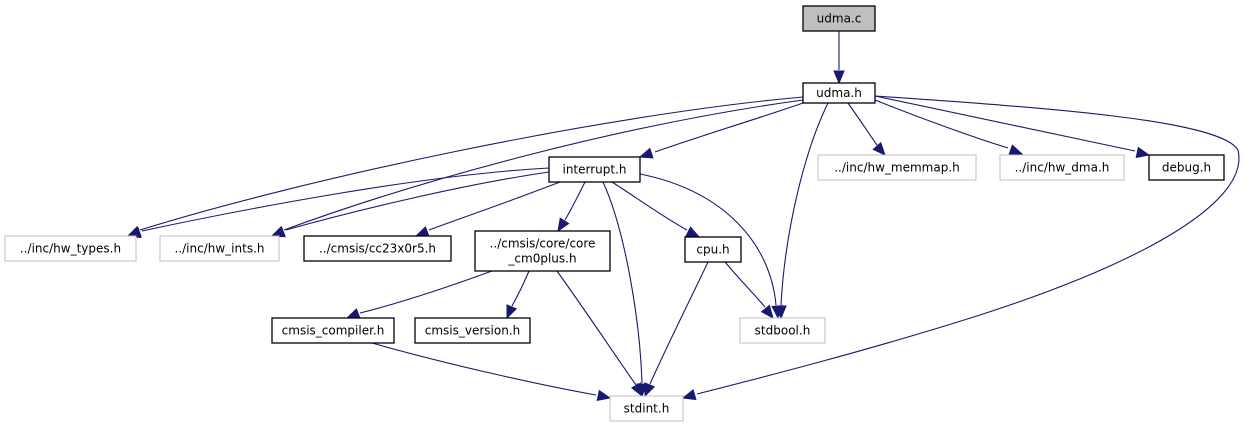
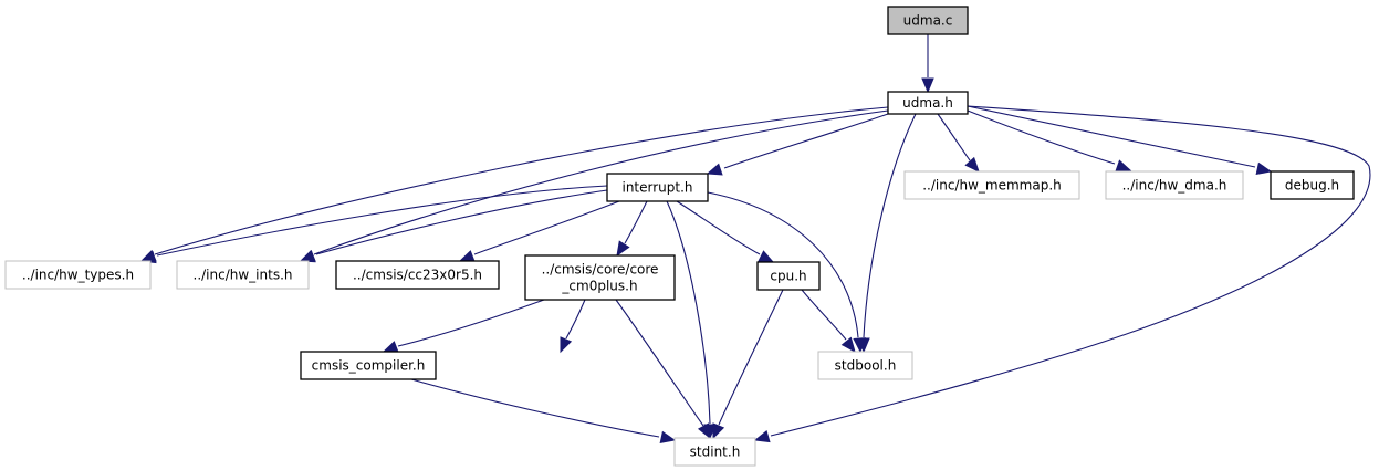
  udma.c
  udma.h
  interrupt.h
  ../inc/hw_memmap.h
  ../inc/hw_dma.h
  debug.h
  ../inc/hw_types.h
  ../inc/hw_ints.h
  ../cmsis/cc23x0r5.h
  ../cmsis/core/core
  _cm0plus.h
  cpu.h
  cmsis_compiler.h
- cmsis_version.h
  stdbool.h
  stdint.h
